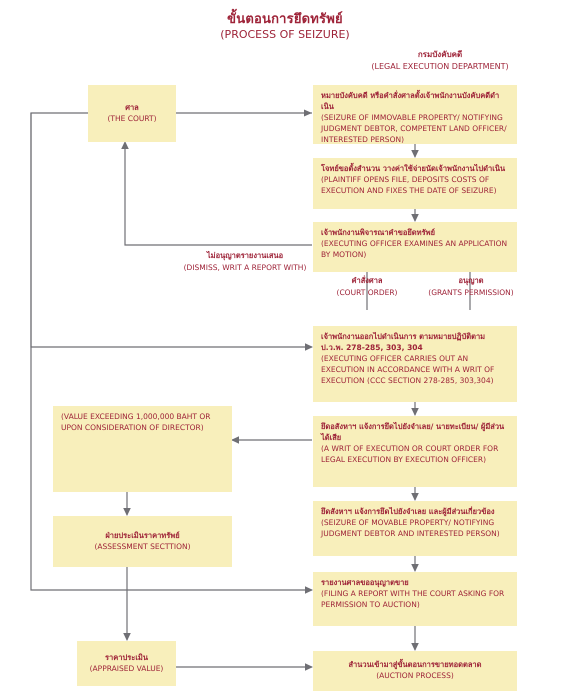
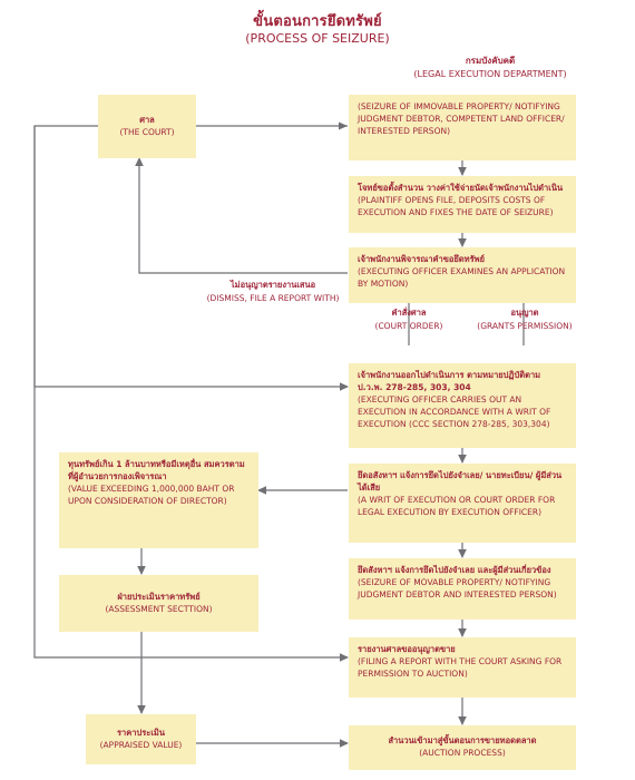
  ขั้นตอนการยึดทรัพย์
  (PROCESS OF SEIZURE)
  กรมบังคับคดี
  (LEGAL EXECUTION DEPARTMENT)
  ศาล
  (THE COURT)
- หมายบังคับคดี หรือคำสั่งศาลตั้งเจ้าพนักงานบังคับคดีดำเนิน
  (SEIZURE OF IMMOVABLE PROPERTY/ NOTIFYING JUDGMENT DEBTOR, COMPETENT LAND OFFICER/ INTERESTED PERSON)
  โจทย์ขอตั้งสำนวน วางค่าใช้จ่ายนัดเจ้าพนักงานไปดำเนิน
  (PLAINTIFF OPENS FILE, DEPOSITS COSTS OF EXECUTION AND FIXES THE DATE OF SEIZURE)
  เจ้าพนักงานพิจารณาคำขอยึดทรัพย์
  (EXECUTING OFFICER EXAMINES AN APPLICATION BY MOTION)
  เจ้าพนักงานออกไปดำเนินการ ตามหมายปฏิบัติตาม ป.ว.พ. 278-285, 303, 304
  (EXECUTING OFFICER CARRIES OUT AN EXECUTION IN ACCORDANCE WITH A WRIT OF EXECUTION (CCC SECTION 278-285, 303,304)
  ยึดอสังหาฯ แจ้งการยึดไปยังจำเลย/ นายทะเบียน/ ผู้มีส่วนได้เสีย
  (A WRIT OF EXECUTION OR COURT ORDER FOR LEGAL EXECUTION BY EXECUTION OFFICER)
  ยึดสังหาฯ แจ้งการยึดไปยังจำเลย และผู้มีส่วนเกี่ยวข้อง
  (SEIZURE OF MOVABLE PROPERTY/ NOTIFYING JUDGMENT DEBTOR AND INTERESTED PERSON)
  รายงานศาลขออนุญาตขาย
  (FILING A REPORT WITH THE COURT ASKING FOR PERMISSION TO AUCTION)
  สำนวนเข้ามาสู่ขั้นตอนการขายทอดตลาด
  (AUCTION PROCESS)
+ ทุนทรัพย์เกิน 1 ล้านบาทหรือมีเหตุอื่น สมควรตามที่ผู้อำนวยการกองเพิจารณา
  (VALUE EXCEEDING 1,000,000 BAHT OR UPON CONSIDERATION OF DIRECTOR)
  ฝ่ายประเมินราคาทรัพย์
  (ASSESSMENT SECTTION)
  ราคาประเมิน
  (APPRAISED VALUE)
  ไม่อนุญาตรายงานเสนอ
- (DISMISS, WRIT A REPORT WITH)
+ (DISMISS, FILE A REPORT WITH)
  คำสั่งศาล
  (COURT ORDER)
  อนุญาต
  (GRANTS PERMISSION)
